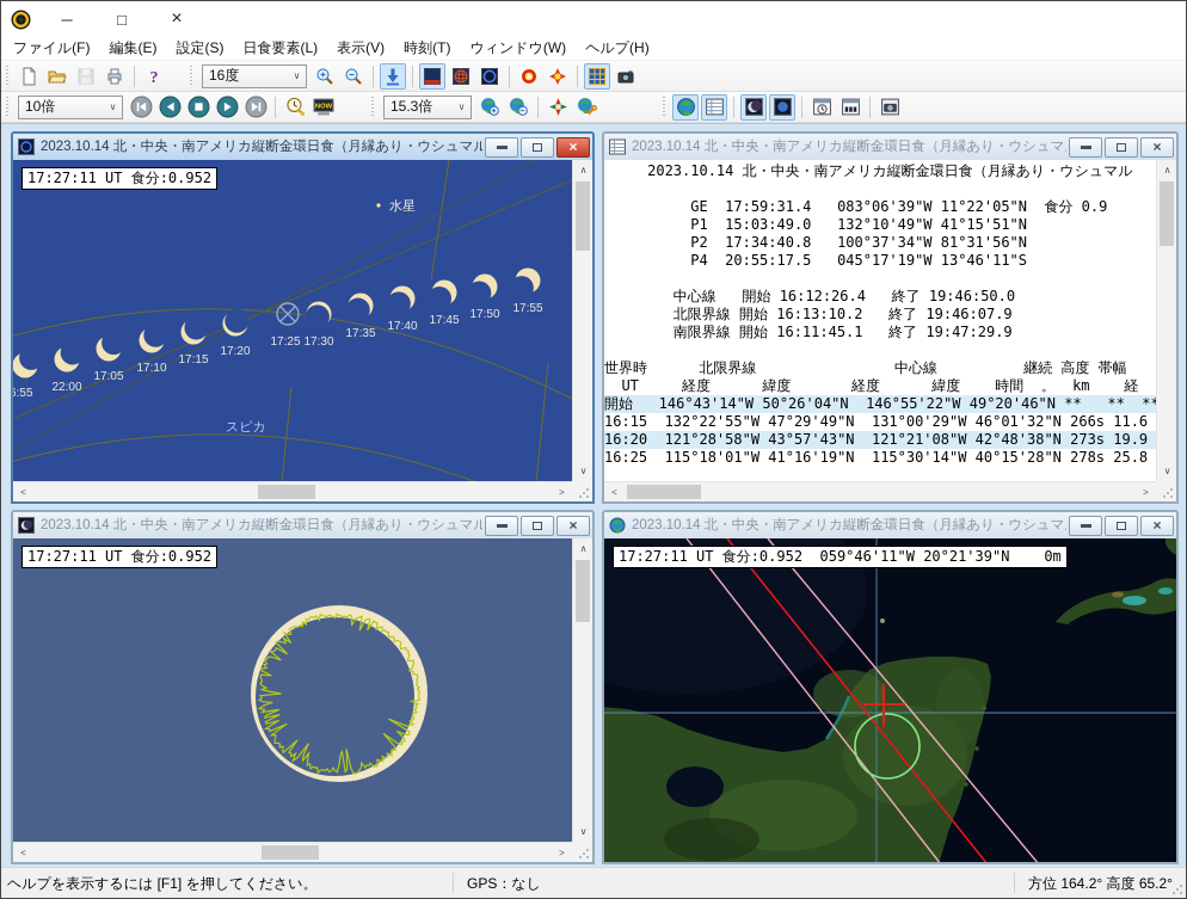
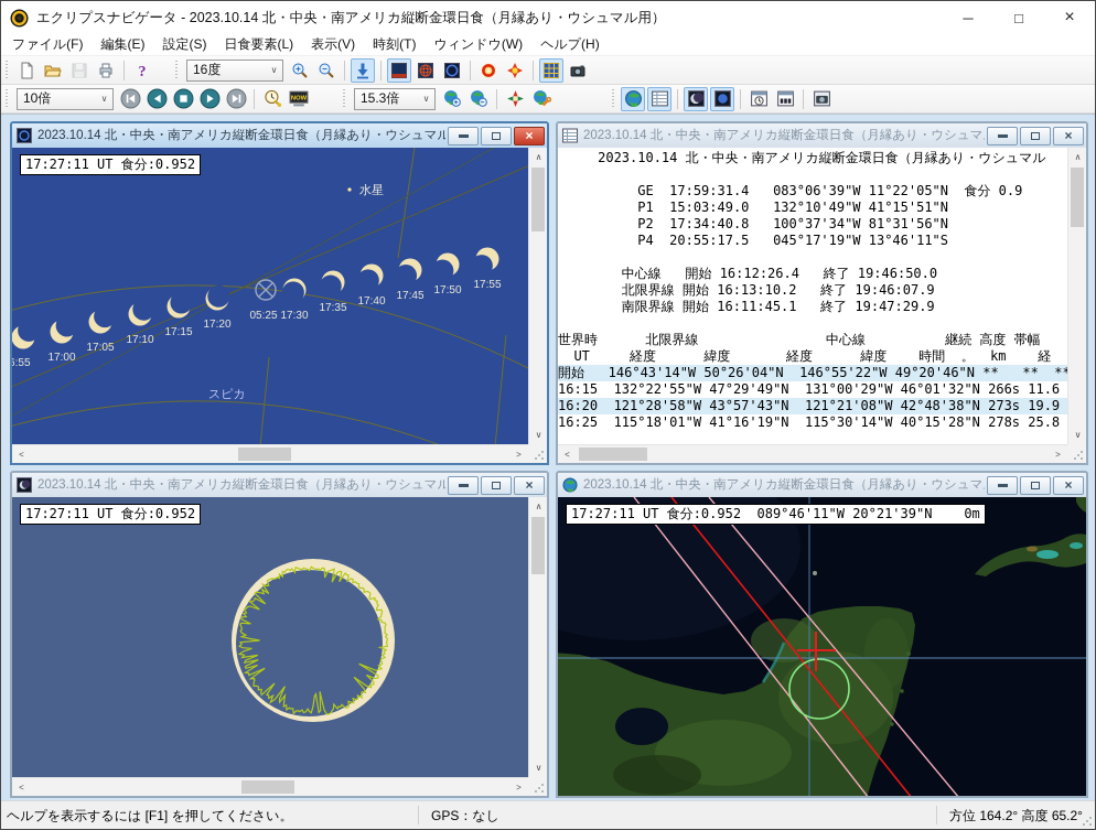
+ エクリプスナビゲータ - 2023.10.14 北・中央・南アメリカ縦断金環日食（月縁あり・ウシュマル用）
  ─
  □
  ×
  ファイル(F)
  編集(E)
  設定(S)
  日食要素(L)
  表示(V)
  時刻(T)
  ウィンドウ(W)
  ヘルプ(H)
  ?
  16度
  ∨
  10倍
  ∨
  15.3倍
  ∨
  2023.10.14 北・中央・南アメリカ縦断金環日食（月縁あり・ウシュマル
  ×
  6:55
- 22:00
+ 17:00
  17:05
  17:10
  17:15
  17:20
  17:30
  17:35
  17:40
  17:45
  17:50
  17:55
- 17:25
+ 05:25
  水星
  スピカ
  17:27:11 UT 食分:0.952
  ∧
  ∨
  <
  >
  2023.10.14 北・中央・南アメリカ縦断金環日食（月縁あり・ウシュマ
  ×
  2023.10.14 北・中央・南アメリカ縦断金環日食（月縁あり・ウシュマル
  GE 17:59:31.4 083°06'39"W 11°22'05"N 食分 0.9
  P1 15:03:49.0 132°10'49"W 41°15'51"N
  P2 17:34:40.8 100°37'34"W 81°31'56"N
  P4 20:55:17.5 045°17'19"W 13°46'11"S
  中心線 開始 16:12:26.4 終了 19:46:50.0
  北限界線 開始 16:13:10.2 終了 19:46:07.9
  南限界線 開始 16:11:45.1 終了 19:47:29.9
  世界時 北限界線 中心線 継続 高度 帯幅
  UT 経度 緯度 経度 緯度 時間 。 km 経
  開始 146°43'14"W 50°26'04"N 146°55'22"W 49°20'46"N ** ** *
  16:15 132°22'55"W 47°29'49"N 131°00'29"W 46°01'32"N 266s 11.6
  16:20 121°28'58"W 43°57'43"N 121°21'08"W 42°48'38"N 273s 19.9
  16:25 115°18'01"W 41°16'19"N 115°30'14"W 40°15'28"N 278s 25.8
  ∧
  ∨
  <
  >
  2023.10.14 北・中央・南アメリカ縦断金環日食（月縁あり・ウシュマル
  ×
  17:27:11 UT 食分:0.952
  ∧
  ∨
  <
  >
  2023.10.14 北・中央・南アメリカ縦断金環日食（月縁あり・ウシュマ
  ×
- 17:27:11 UT 食分:0.952 059°46'11"W 20°21'39"N 0m
+ 17:27:11 UT 食分:0.952 089°46'11"W 20°21'39"N 0m
  ヘルプを表示するには [F1] を押してください。
  GPS：なし
  方位 164.2° 高度 65.2°
